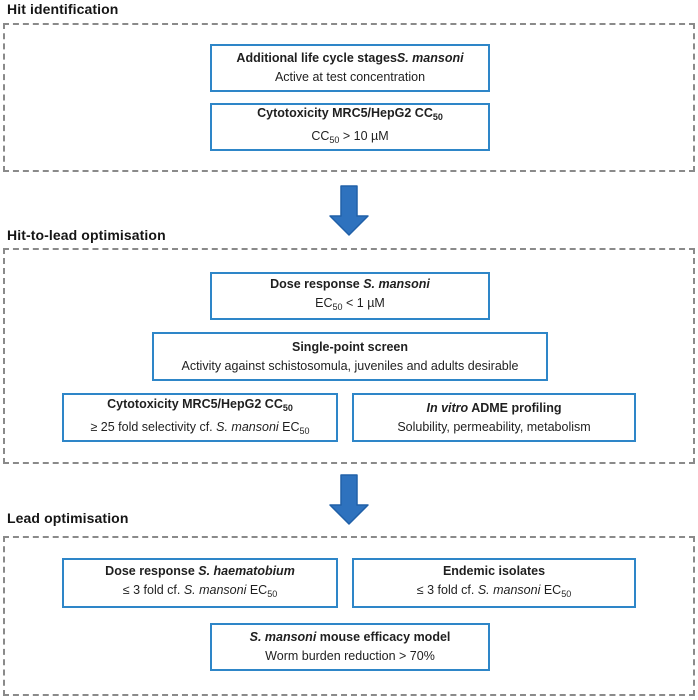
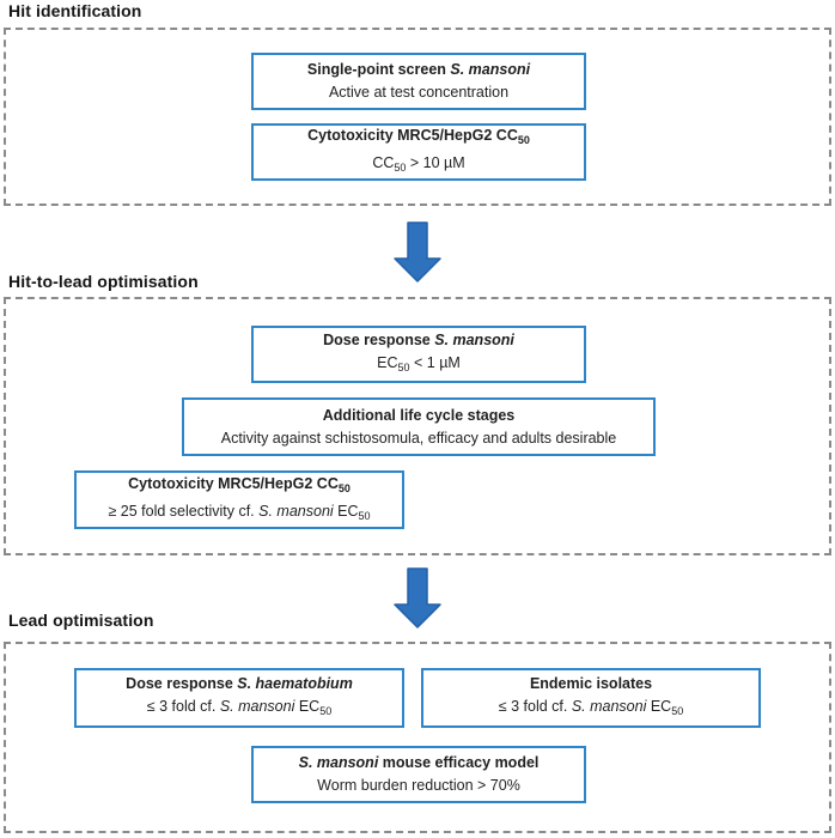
  Hit identification
- Additional life cycle stagesS. mansoni
+ Single-point screen S. mansoni
  Active at test concentration
  Cytotoxicity MRC5/HepG2 CC50
  CC50 > 10 µM
  Hit-to-lead optimisation
  Dose response S. mansoni
  EC50 < 1 µM
- Single-point screen
+ Additional life cycle stages
- Activity against schistosomula, juveniles and adults desirable
+ Activity against schistosomula, efficacy and adults desirable
  Cytotoxicity MRC5/HepG2 CC50
  ≥ 25 fold selectivity cf. S. mansoni EC50
- In vitro ADME profiling
- Solubility, permeability, metabolism
  Lead optimisation
  Dose response S. haematobium
  ≤ 3 fold cf. S. mansoni EC50
  Endemic isolates
  ≤ 3 fold cf. S. mansoni EC50
  S. mansoni mouse efficacy model
  Worm burden reduction > 70%
